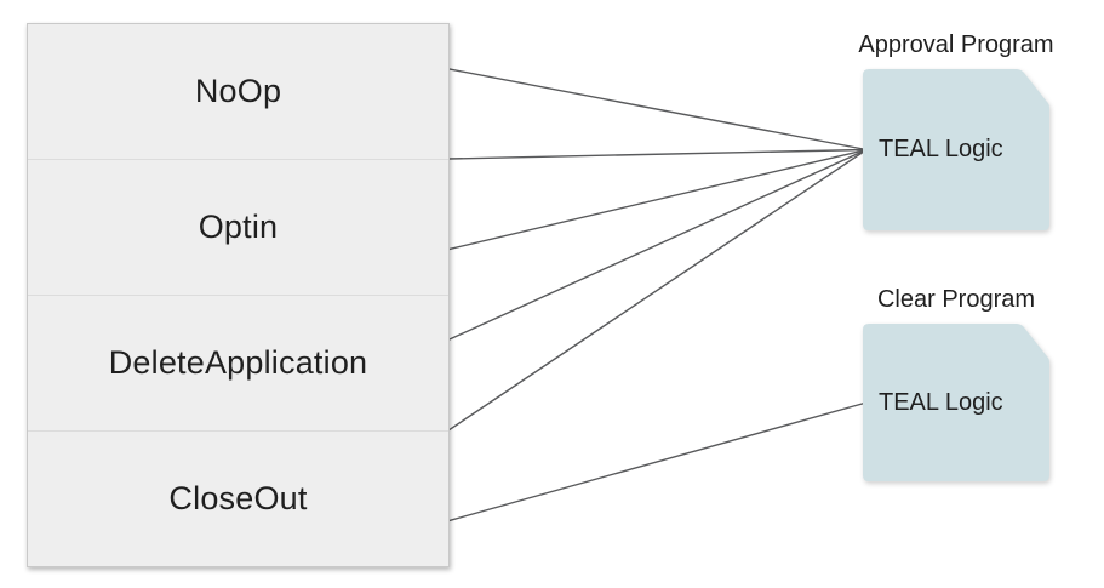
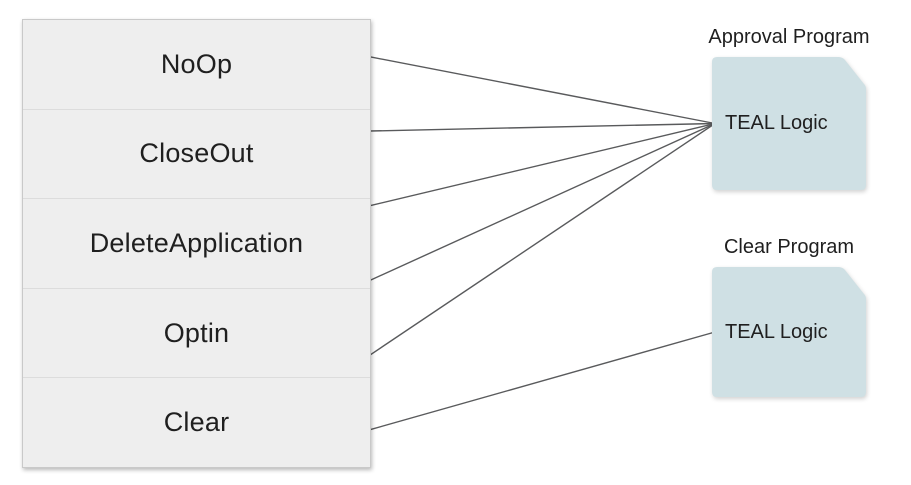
  NoOp
- Optin
+ CloseOut
  DeleteApplication
- CloseOut
+ Optin
+ Clear
  Approval Program
  TEAL Logic
  Clear Program
  TEAL Logic
